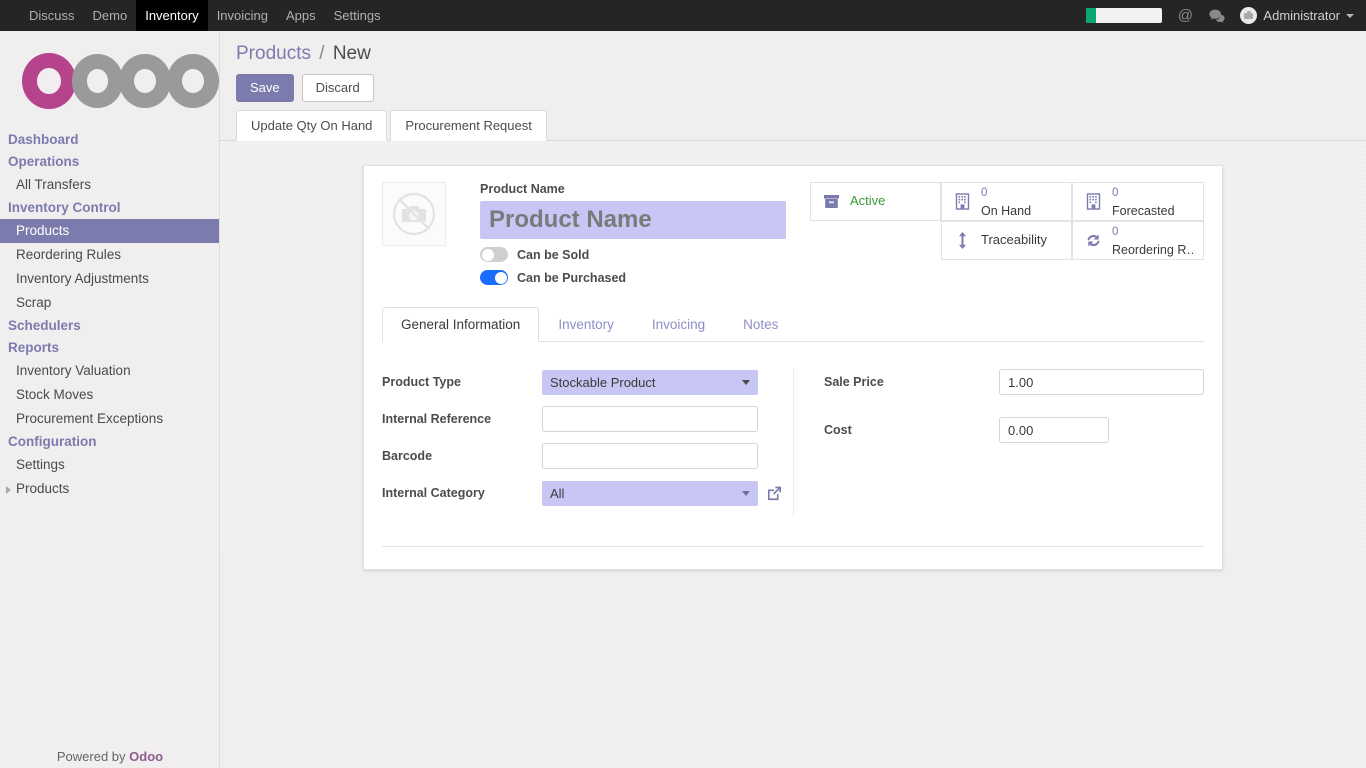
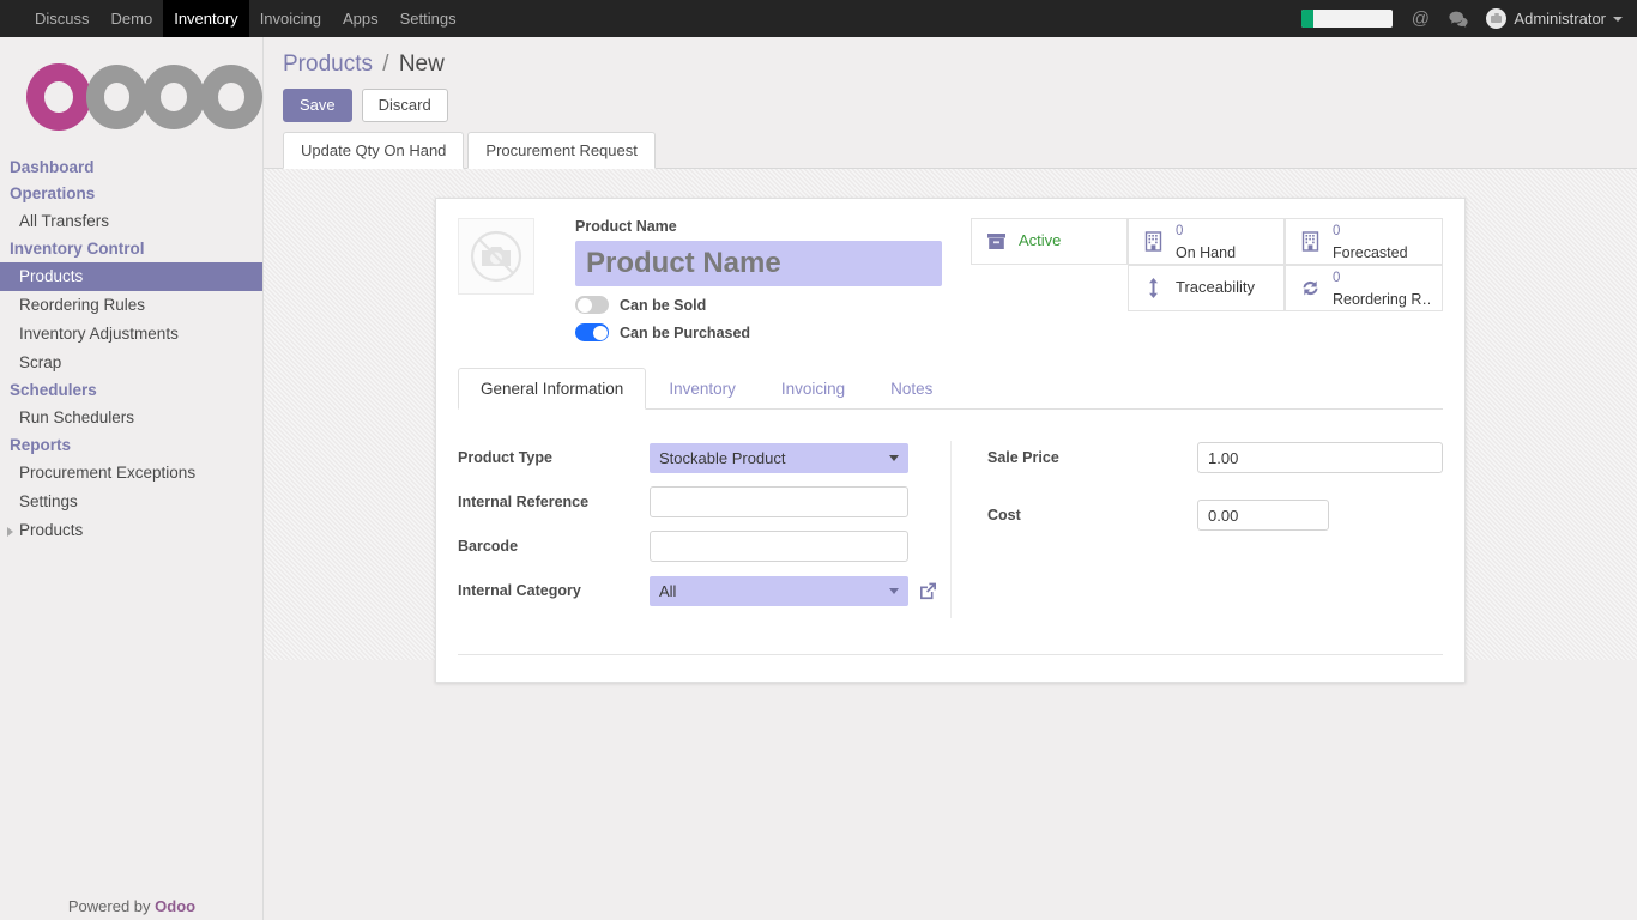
  Discuss
  Demo
  Inventory
  Invoicing
  Apps
  Settings
  @
  Administrator
  Dashboard
  Operations
  All Transfers
  Inventory Control
  Products
  Reordering Rules
  Inventory Adjustments
  Scrap
  Schedulers
+ Run Schedulers
  Reports
- Inventory Valuation
- Stock Moves
  Procurement Exceptions
- Configuration
  Settings
  Products
  Powered by Odoo
  Products / New
  Save
  Discard
  Update Qty On Hand
  Procurement Request
  Product Name
  Product Name
  Can be Sold
  Can be Purchased
  Active
  0
  On Hand
  0
  Forecasted
  Traceability
  0
  Reordering R…
  General Information
  Inventory
  Invoicing
  Notes
  Product Type
  Stockable Product
  Internal Reference
  Barcode
  Internal Category
  All
  Sale Price
  1.00
  Cost
  0.00
